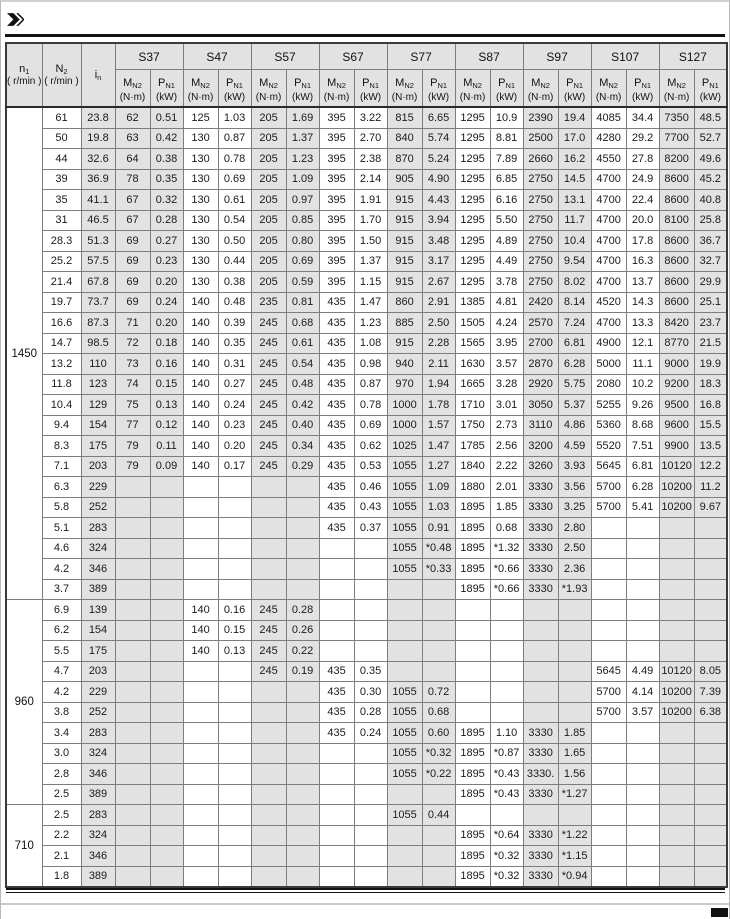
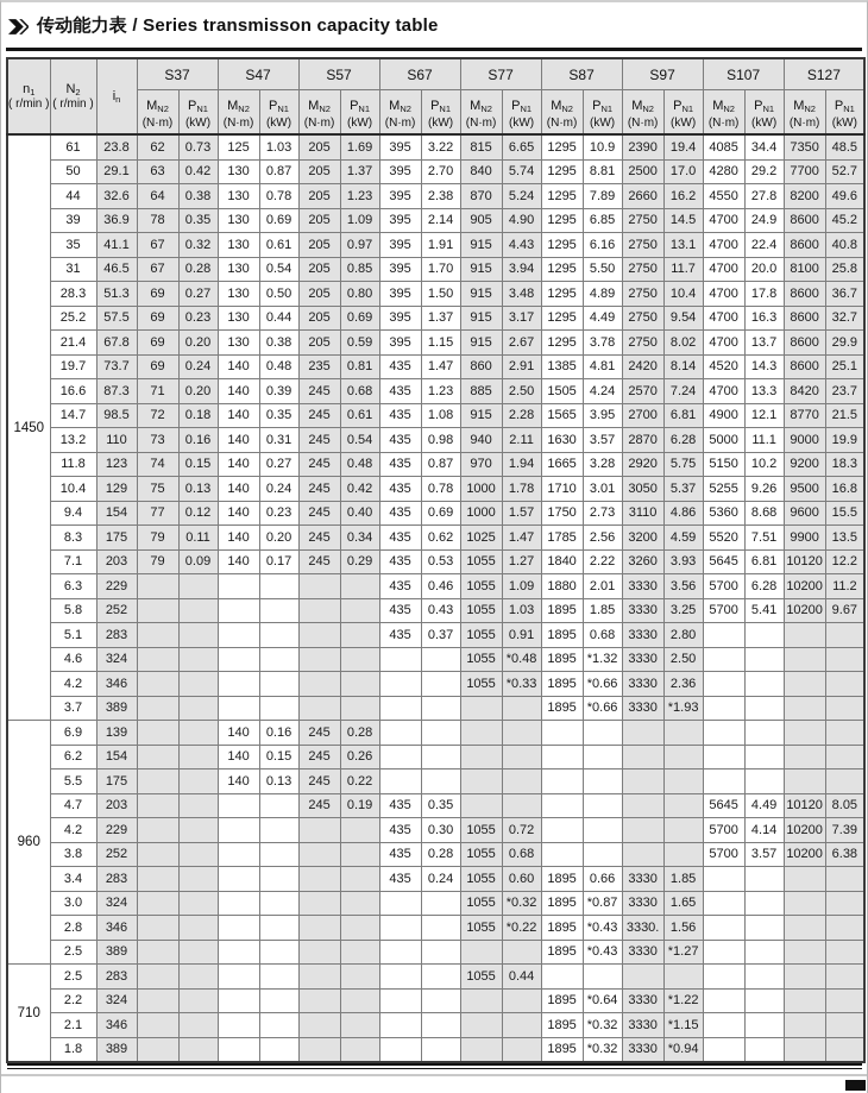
+ 传动能力表 / Series transmisson capacity table
  n1 ( r/min )	N2 ( r/min )	in	S37	S47	S57	S67	S77	S87	S97	S107	S127
  MN2(N·m)	PN1(kW)	MN2(N·m)	PN1(kW)	MN2(N·m)	PN1(kW)	MN2(N·m)	PN1(kW)	MN2(N·m)	PN1(kW)	MN2(N·m)	PN1(kW)	MN2(N·m)	PN1(kW)	MN2(N·m)	PN1(kW)	MN2(N·m)	PN1(kW)
- 1450	61	23.8	62	0.51	125	1.03	205	1.69	395	3.22	815	6.65	1295	10.9	2390	19.4	4085	34.4	7350	48.5
+ 1450	61	23.8	62	0.73	125	1.03	205	1.69	395	3.22	815	6.65	1295	10.9	2390	19.4	4085	34.4	7350	48.5
- 50	19.8	63	0.42	130	0.87	205	1.37	395	2.70	840	5.74	1295	8.81	2500	17.0	4280	29.2	7700	52.7
+ 50	29.1	63	0.42	130	0.87	205	1.37	395	2.70	840	5.74	1295	8.81	2500	17.0	4280	29.2	7700	52.7
  44	32.6	64	0.38	130	0.78	205	1.23	395	2.38	870	5.24	1295	7.89	2660	16.2	4550	27.8	8200	49.6
  39	36.9	78	0.35	130	0.69	205	1.09	395	2.14	905	4.90	1295	6.85	2750	14.5	4700	24.9	8600	45.2
  35	41.1	67	0.32	130	0.61	205	0.97	395	1.91	915	4.43	1295	6.16	2750	13.1	4700	22.4	8600	40.8
  31	46.5	67	0.28	130	0.54	205	0.85	395	1.70	915	3.94	1295	5.50	2750	11.7	4700	20.0	8100	25.8
  28.3	51.3	69	0.27	130	0.50	205	0.80	395	1.50	915	3.48	1295	4.89	2750	10.4	4700	17.8	8600	36.7
  25.2	57.5	69	0.23	130	0.44	205	0.69	395	1.37	915	3.17	1295	4.49	2750	9.54	4700	16.3	8600	32.7
  21.4	67.8	69	0.20	130	0.38	205	0.59	395	1.15	915	2.67	1295	3.78	2750	8.02	4700	13.7	8600	29.9
  19.7	73.7	69	0.24	140	0.48	235	0.81	435	1.47	860	2.91	1385	4.81	2420	8.14	4520	14.3	8600	25.1
  16.6	87.3	71	0.20	140	0.39	245	0.68	435	1.23	885	2.50	1505	4.24	2570	7.24	4700	13.3	8420	23.7
  14.7	98.5	72	0.18	140	0.35	245	0.61	435	1.08	915	2.28	1565	3.95	2700	6.81	4900	12.1	8770	21.5
  13.2	110	73	0.16	140	0.31	245	0.54	435	0.98	940	2.11	1630	3.57	2870	6.28	5000	11.1	9000	19.9
- 11.8	123	74	0.15	140	0.27	245	0.48	435	0.87	970	1.94	1665	3.28	2920	5.75	2080	10.2	9200	18.3
+ 11.8	123	74	0.15	140	0.27	245	0.48	435	0.87	970	1.94	1665	3.28	2920	5.75	5150	10.2	9200	18.3
  10.4	129	75	0.13	140	0.24	245	0.42	435	0.78	1000	1.78	1710	3.01	3050	5.37	5255	9.26	9500	16.8
  9.4	154	77	0.12	140	0.23	245	0.40	435	0.69	1000	1.57	1750	2.73	3110	4.86	5360	8.68	9600	15.5
  8.3	175	79	0.11	140	0.20	245	0.34	435	0.62	1025	1.47	1785	2.56	3200	4.59	5520	7.51	9900	13.5
  7.1	203	79	0.09	140	0.17	245	0.29	435	0.53	1055	1.27	1840	2.22	3260	3.93	5645	6.81	10120	12.2
  6.3	229							435	0.46	1055	1.09	1880	2.01	3330	3.56	5700	6.28	10200	11.2
  5.8	252							435	0.43	1055	1.03	1895	1.85	3330	3.25	5700	5.41	10200	9.67
  5.1	283							435	0.37	1055	0.91	1895	0.68	3330	2.80
  4.6	324									1055	*0.48	1895	*1.32	3330	2.50
  4.2	346									1055	*0.33	1895	*0.66	3330	2.36
  3.7	389											1895	*0.66	3330	*1.93
  960	6.9	139			140	0.16	245	0.28
  6.2	154			140	0.15	245	0.26
  5.5	175			140	0.13	245	0.22
  4.7	203					245	0.19	435	0.35							5645	4.49	10120	8.05
  4.2	229							435	0.30	1055	0.72					5700	4.14	10200	7.39
  3.8	252							435	0.28	1055	0.68					5700	3.57	10200	6.38
- 3.4	283							435	0.24	1055	0.60	1895	1.10	3330	1.85
+ 3.4	283							435	0.24	1055	0.60	1895	0.66	3330	1.85
  3.0	324									1055	*0.32	1895	*0.87	3330	1.65
  2.8	346									1055	*0.22	1895	*0.43	3330.	1.56
  2.5	389											1895	*0.43	3330	*1.27
  710	2.5	283									1055	0.44
  2.2	324											1895	*0.64	3330	*1.22
  2.1	346											1895	*0.32	3330	*1.15
  1.8	389											1895	*0.32	3330	*0.94
